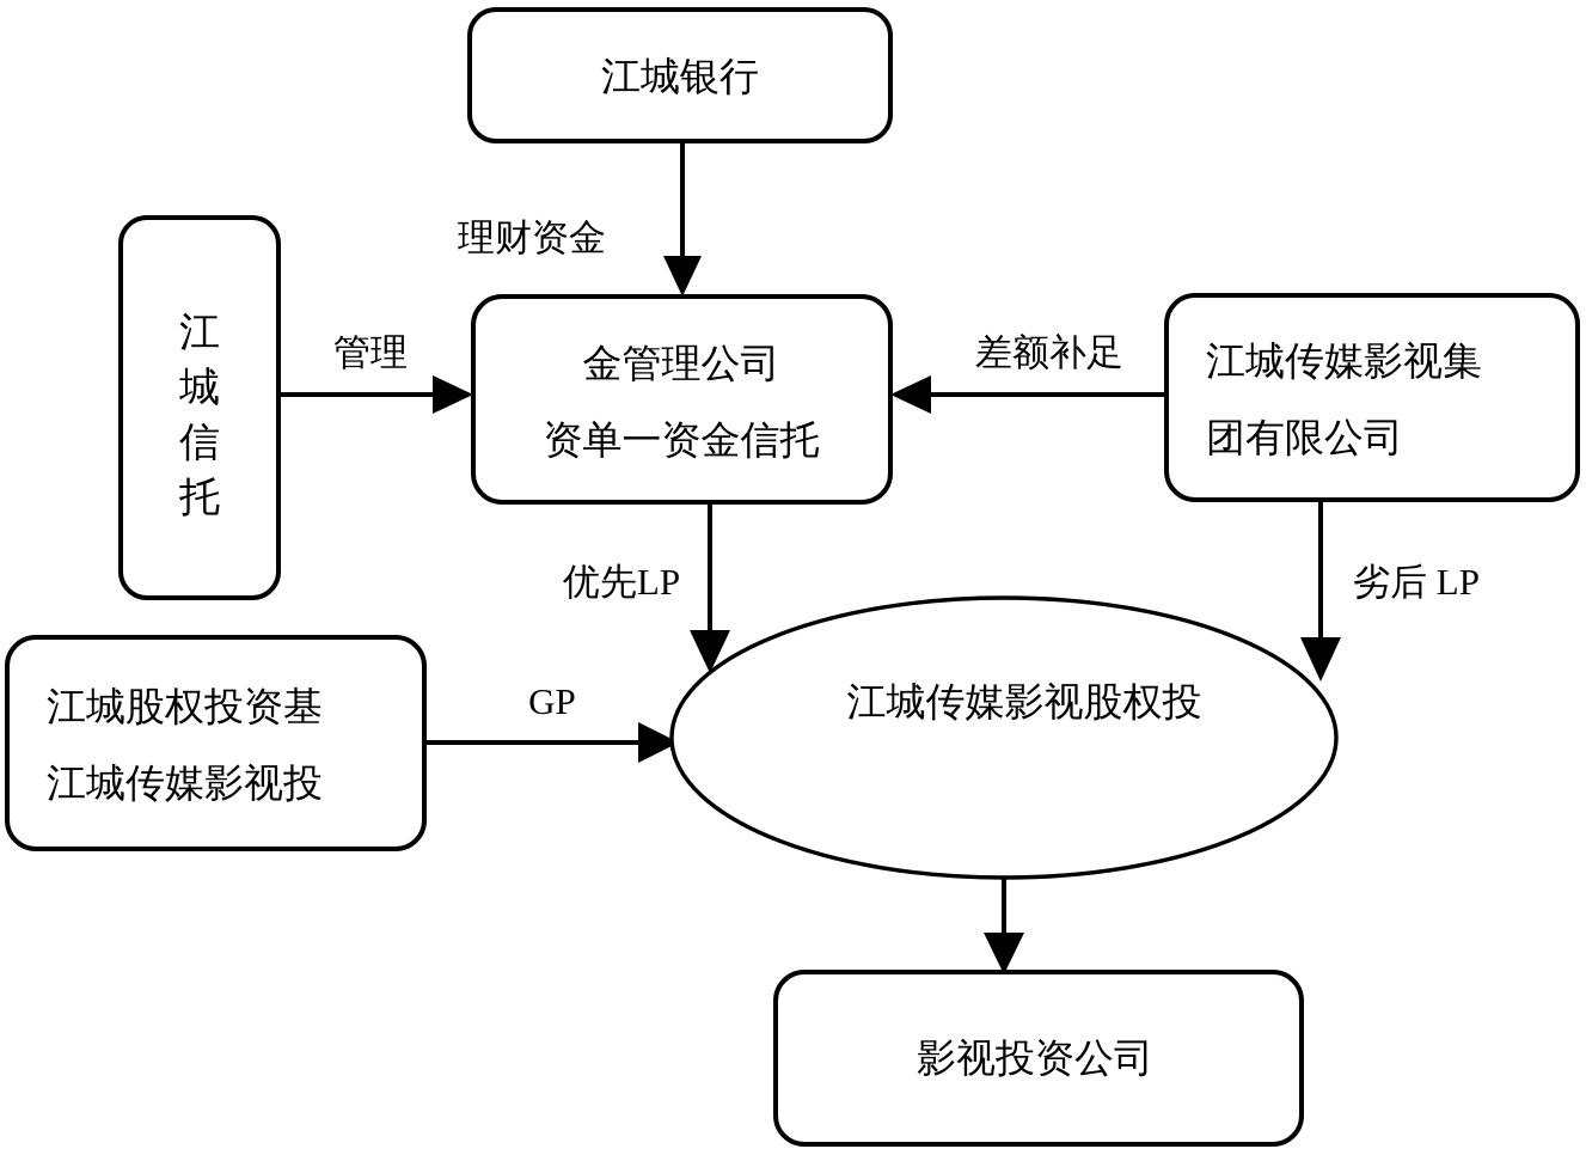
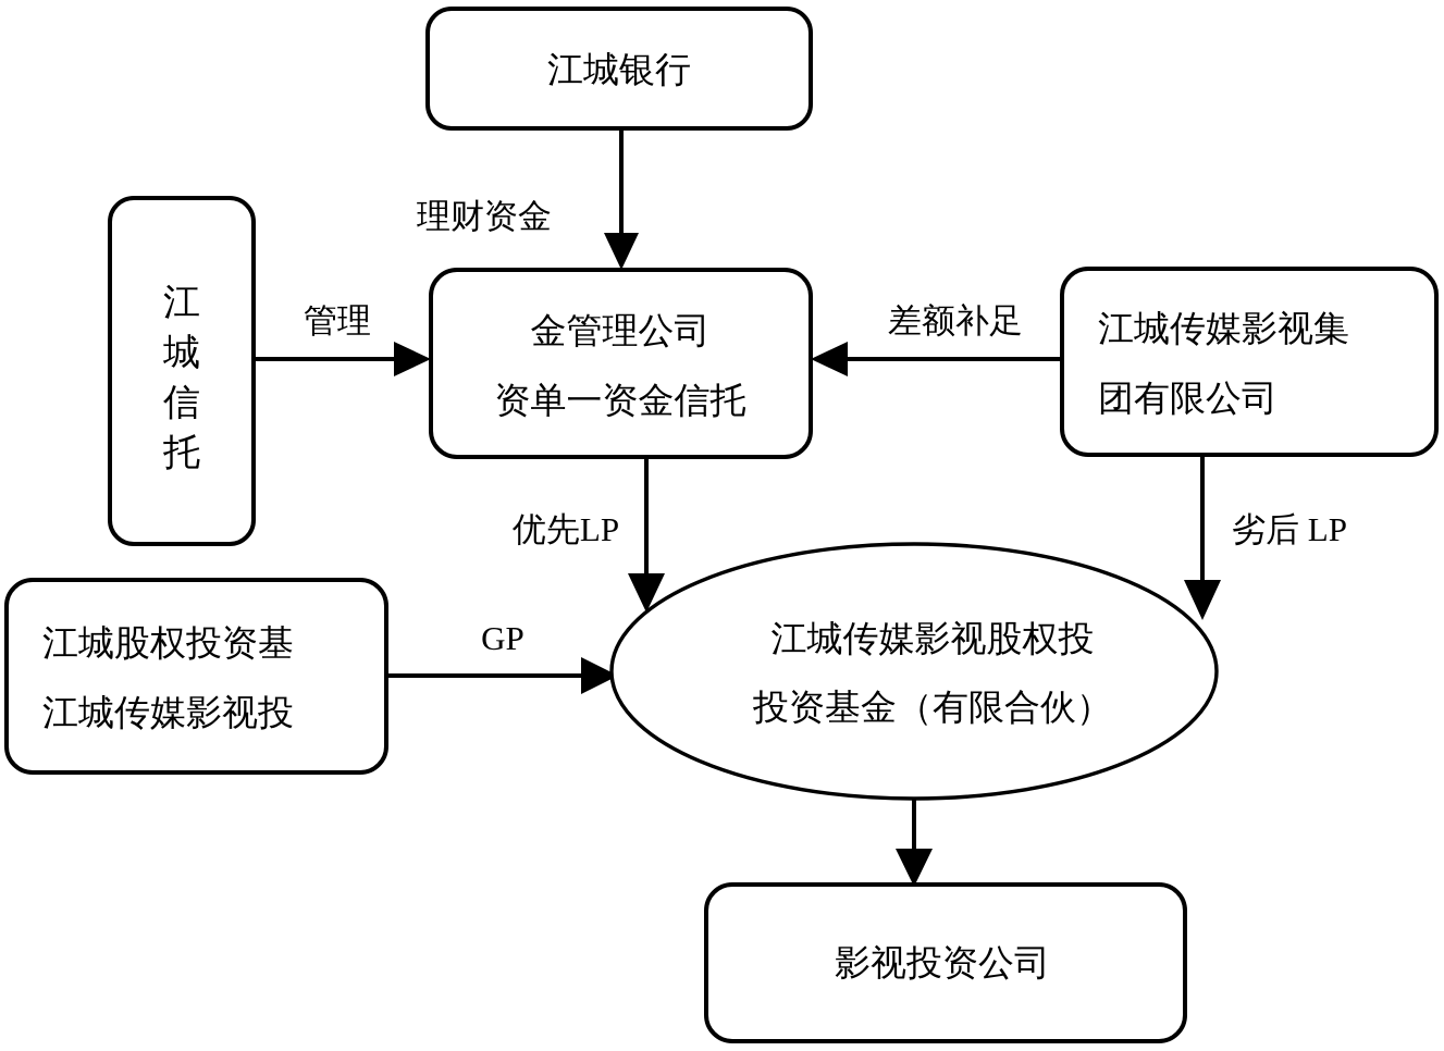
  理财资金
  管理
  差额补足
  优先LP
  劣后 LP
  GP
  江城银行
  江
  城
  信
  托
  金管理公司
  资单一资金信托
  江城传媒影视集
  团有限公司
  江城股权投资基
  江城传媒影视投
  江城传媒影视股权投
+ 投资基金（有限合伙）
  影视投资公司
